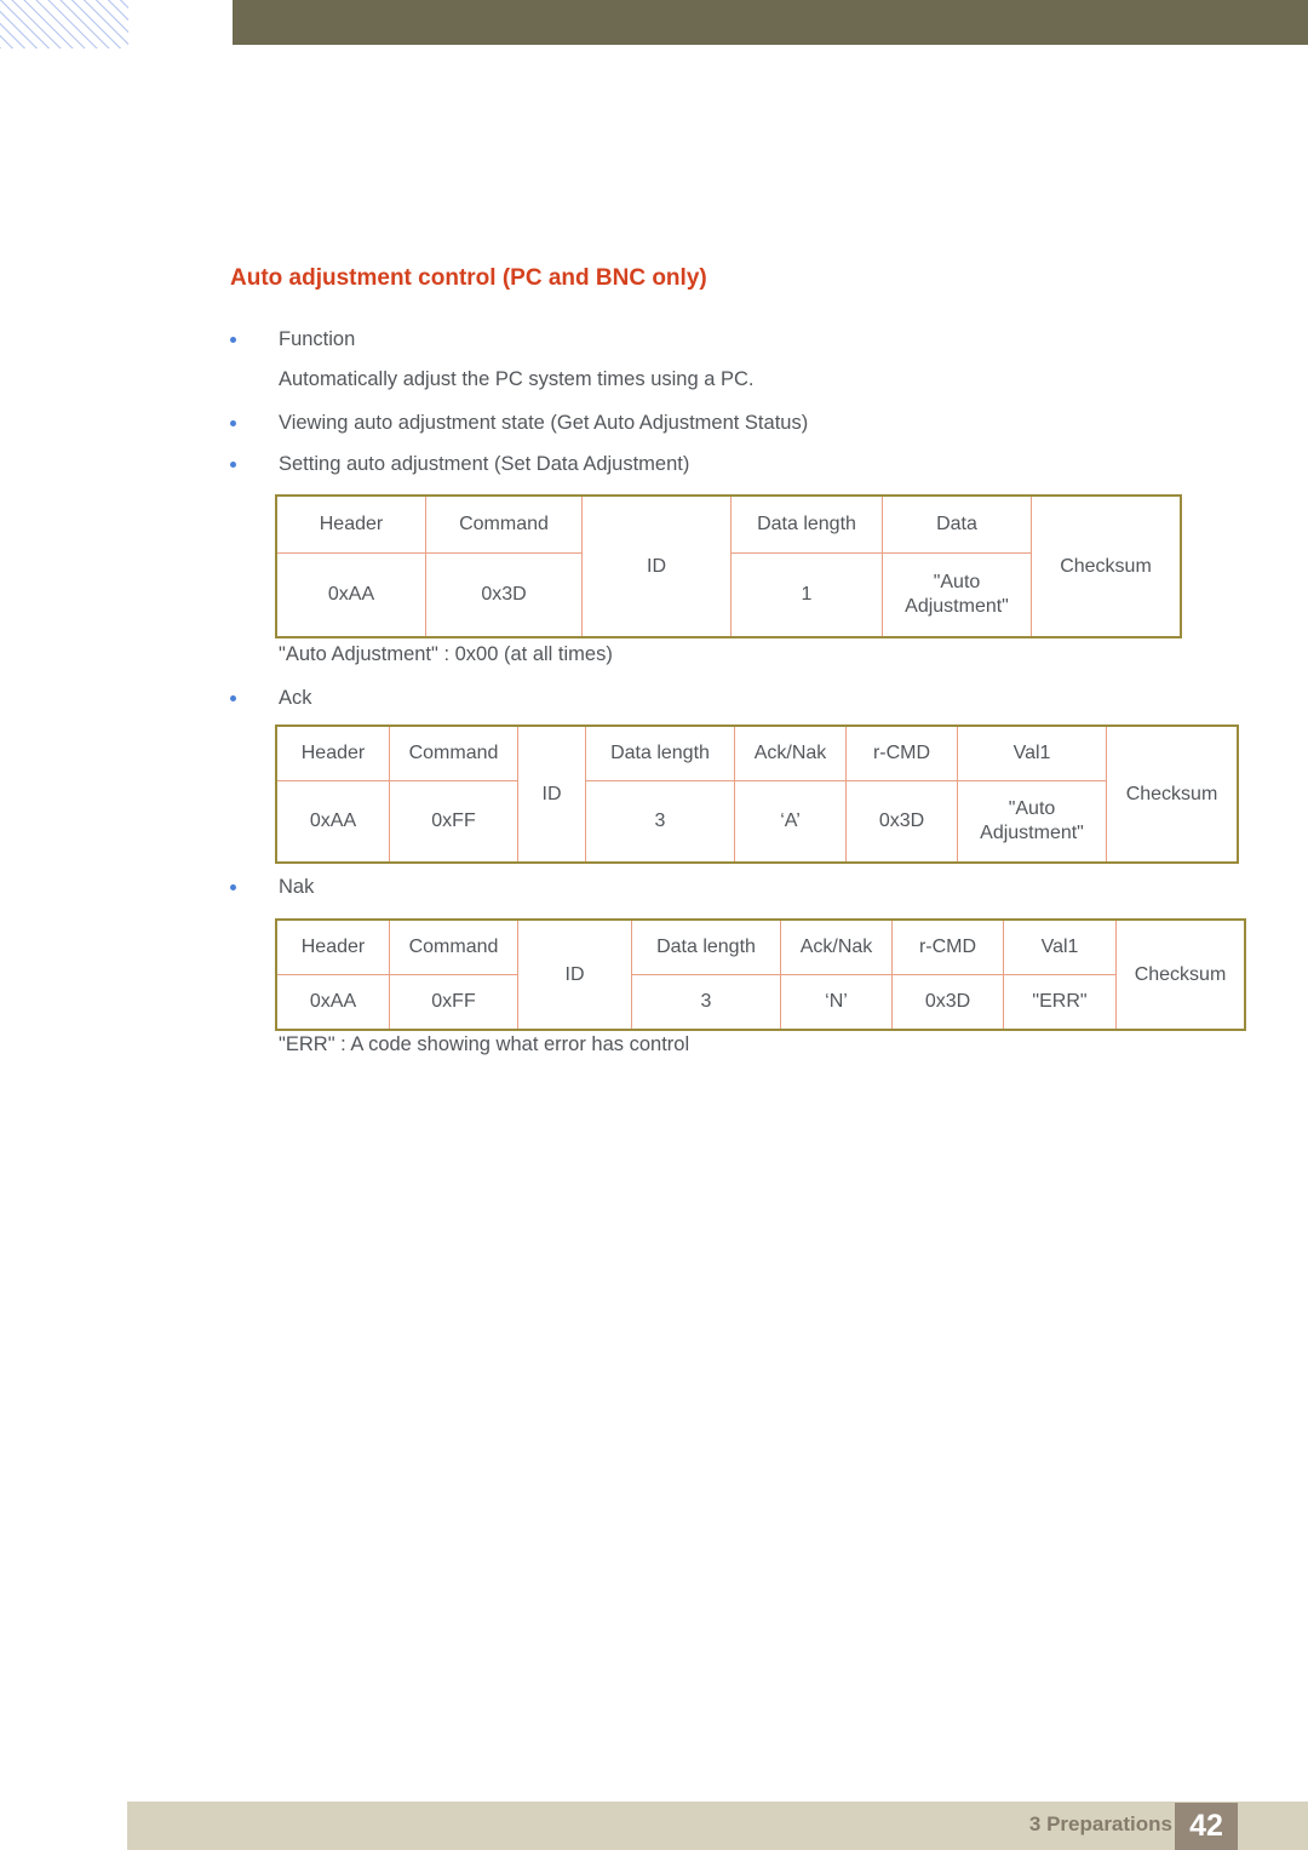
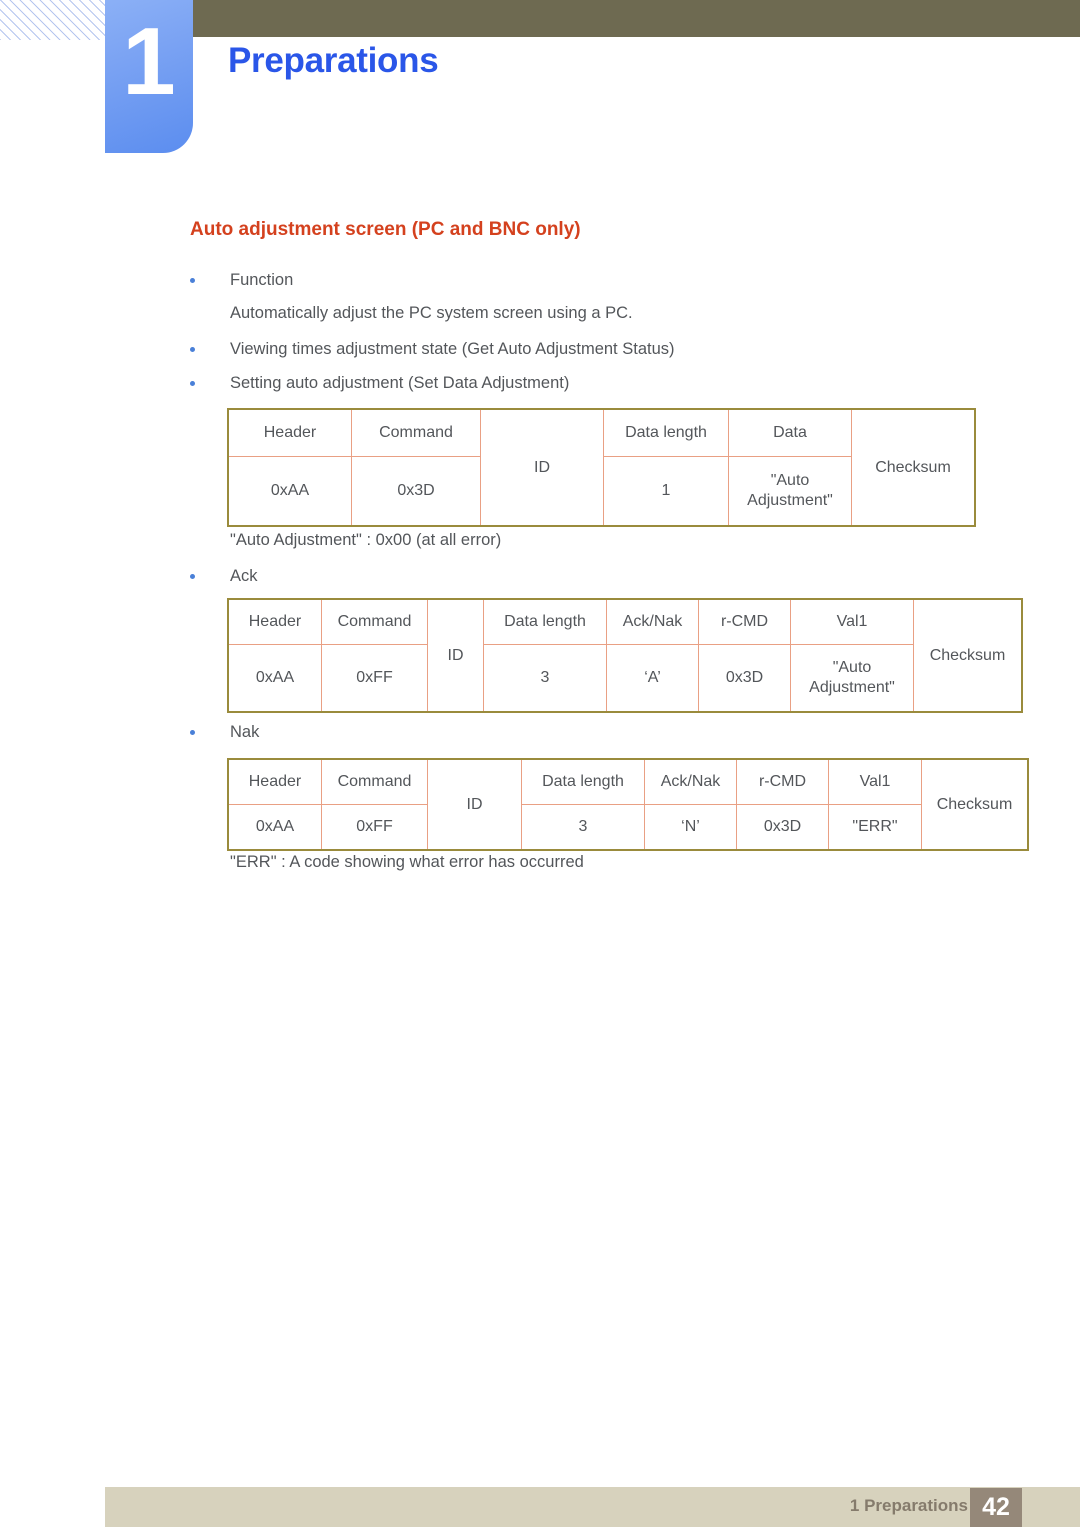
+ 1
+ Preparations
- Auto adjustment control (PC and BNC only)
+ Auto adjustment screen (PC and BNC only)
  Function
- Automatically adjust the PC system times using a PC.
+ Automatically adjust the PC system screen using a PC.
- Viewing auto adjustment state (Get Auto Adjustment Status)
+ Viewing times adjustment state (Get Auto Adjustment Status)
  Setting auto adjustment (Set Data Adjustment)
  Header	Command	ID	Data length	Data	Checksum
  0xAA	0x3D	1	"Auto Adjustment"
- "Auto Adjustment" : 0x00 (at all times)
+ "Auto Adjustment" : 0x00 (at all error)
  Ack
  Header	Command	ID	Data length	Ack/Nak	r-CMD	Val1	Checksum
  0xAA	0xFF	3	‘A’	0x3D	"Auto Adjustment"
  Nak
  Header	Command	ID	Data length	Ack/Nak	r-CMD	Val1	Checksum
  0xAA	0xFF	3	‘N’	0x3D	"ERR"
- "ERR" : A code showing what error has control
+ "ERR" : A code showing what error has occurred
- 3 Preparations
+ 1 Preparations
  42
